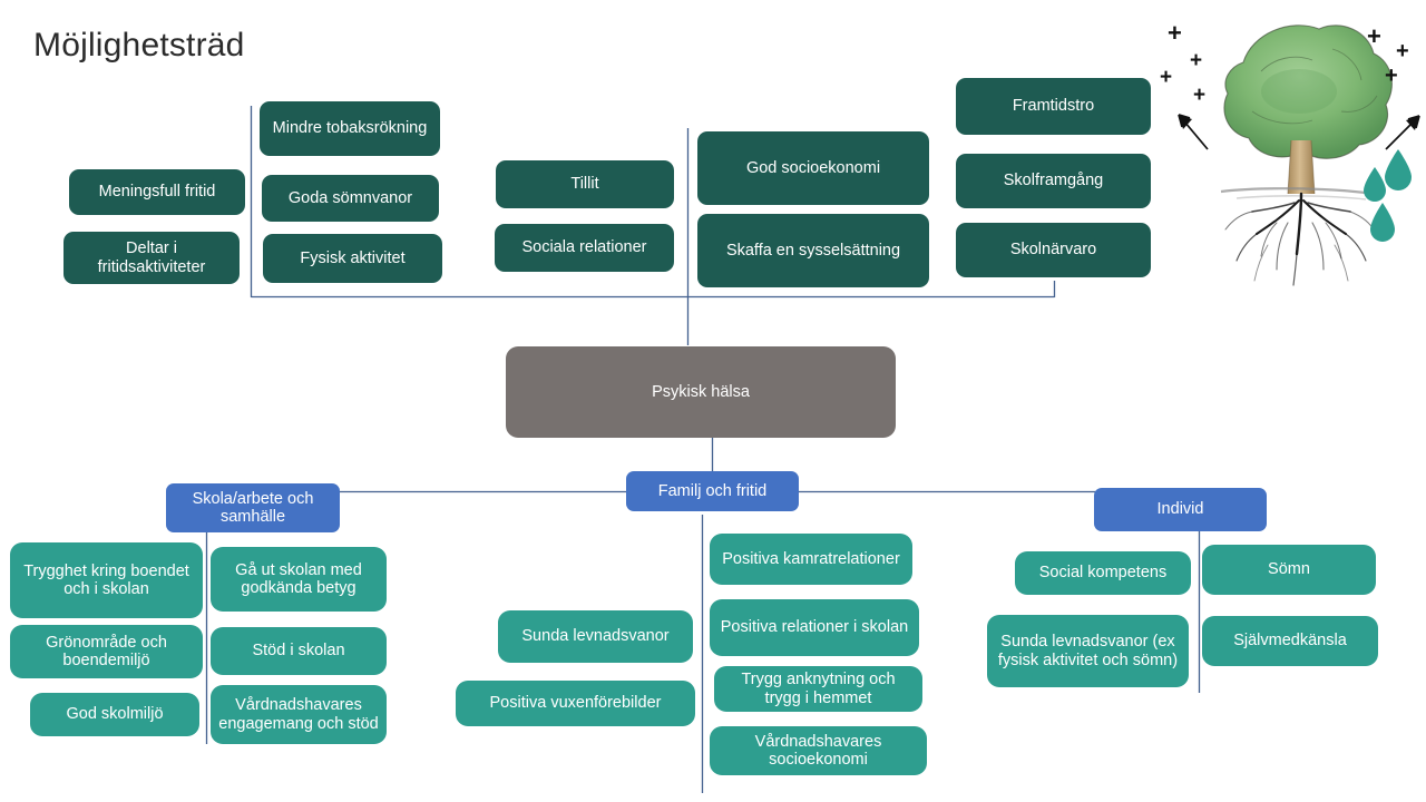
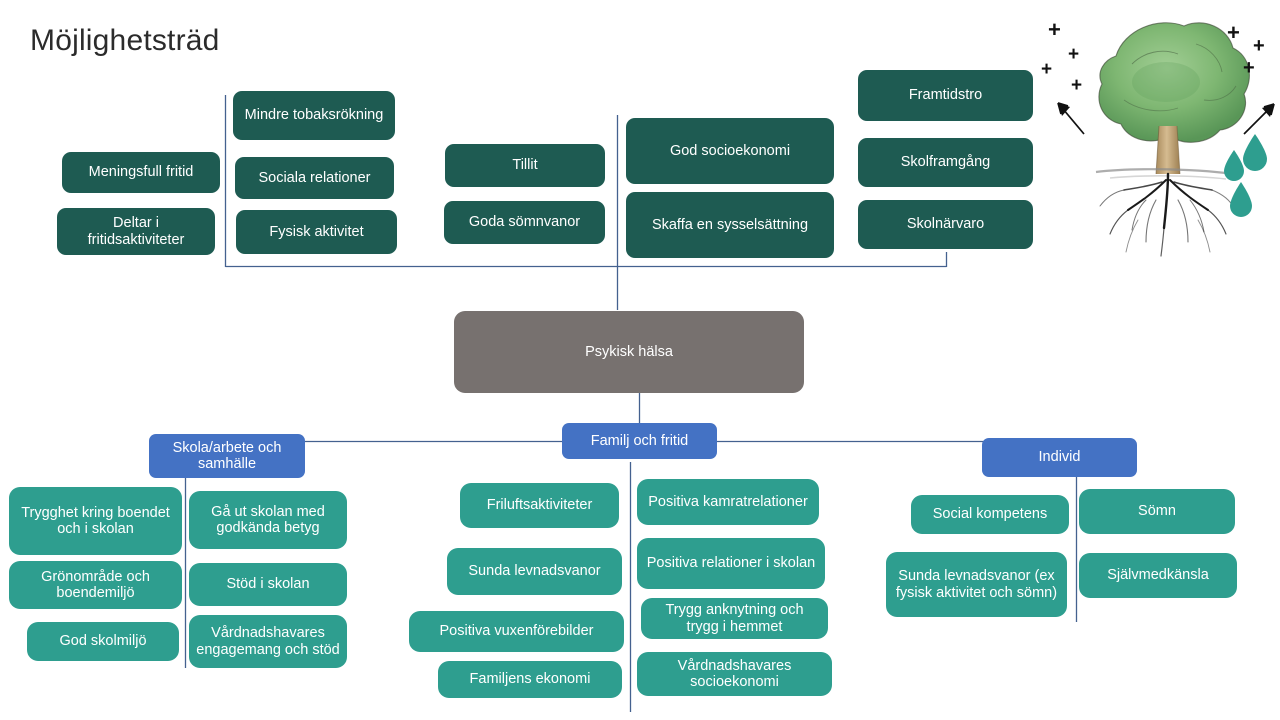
  Möjlighetsträd
  Meningsfull fritid
  Deltar i fritidsaktiviteter
  Mindre tobaksrökning
- Goda sömnvanor
+ Sociala relationer
  Fysisk aktivitet
  Tillit
- Sociala relationer
+ Goda sömnvanor
  God socioekonomi
  Skaffa en sysselsättning
  Framtidstro
  Skolframgång
  Skolnärvaro
  Psykisk hälsa
  Skola/arbete och samhälle
  Familj och fritid
  Individ
  Trygghet kring boendet och i skolan
  Grönområde och boendemiljö
  God skolmiljö
  Gå ut skolan med godkända betyg
  Stöd i skolan
  Vårdnadshavares engagemang och stöd
+ Friluftsaktiviteter
  Sunda levnadsvanor
  Positiva vuxenförebilder
+ Familjens ekonomi
  Positiva kamratrelationer
  Positiva relationer i skolan
  Trygg anknytning och trygg i hemmet
  Vårdnadshavares socioekonomi
  Social kompetens
  Sunda levnadsvanor (ex fysisk aktivitet och sömn)
  Sömn
  Självmedkänsla
  +
  +
  +
  +
  +
  +
  +
